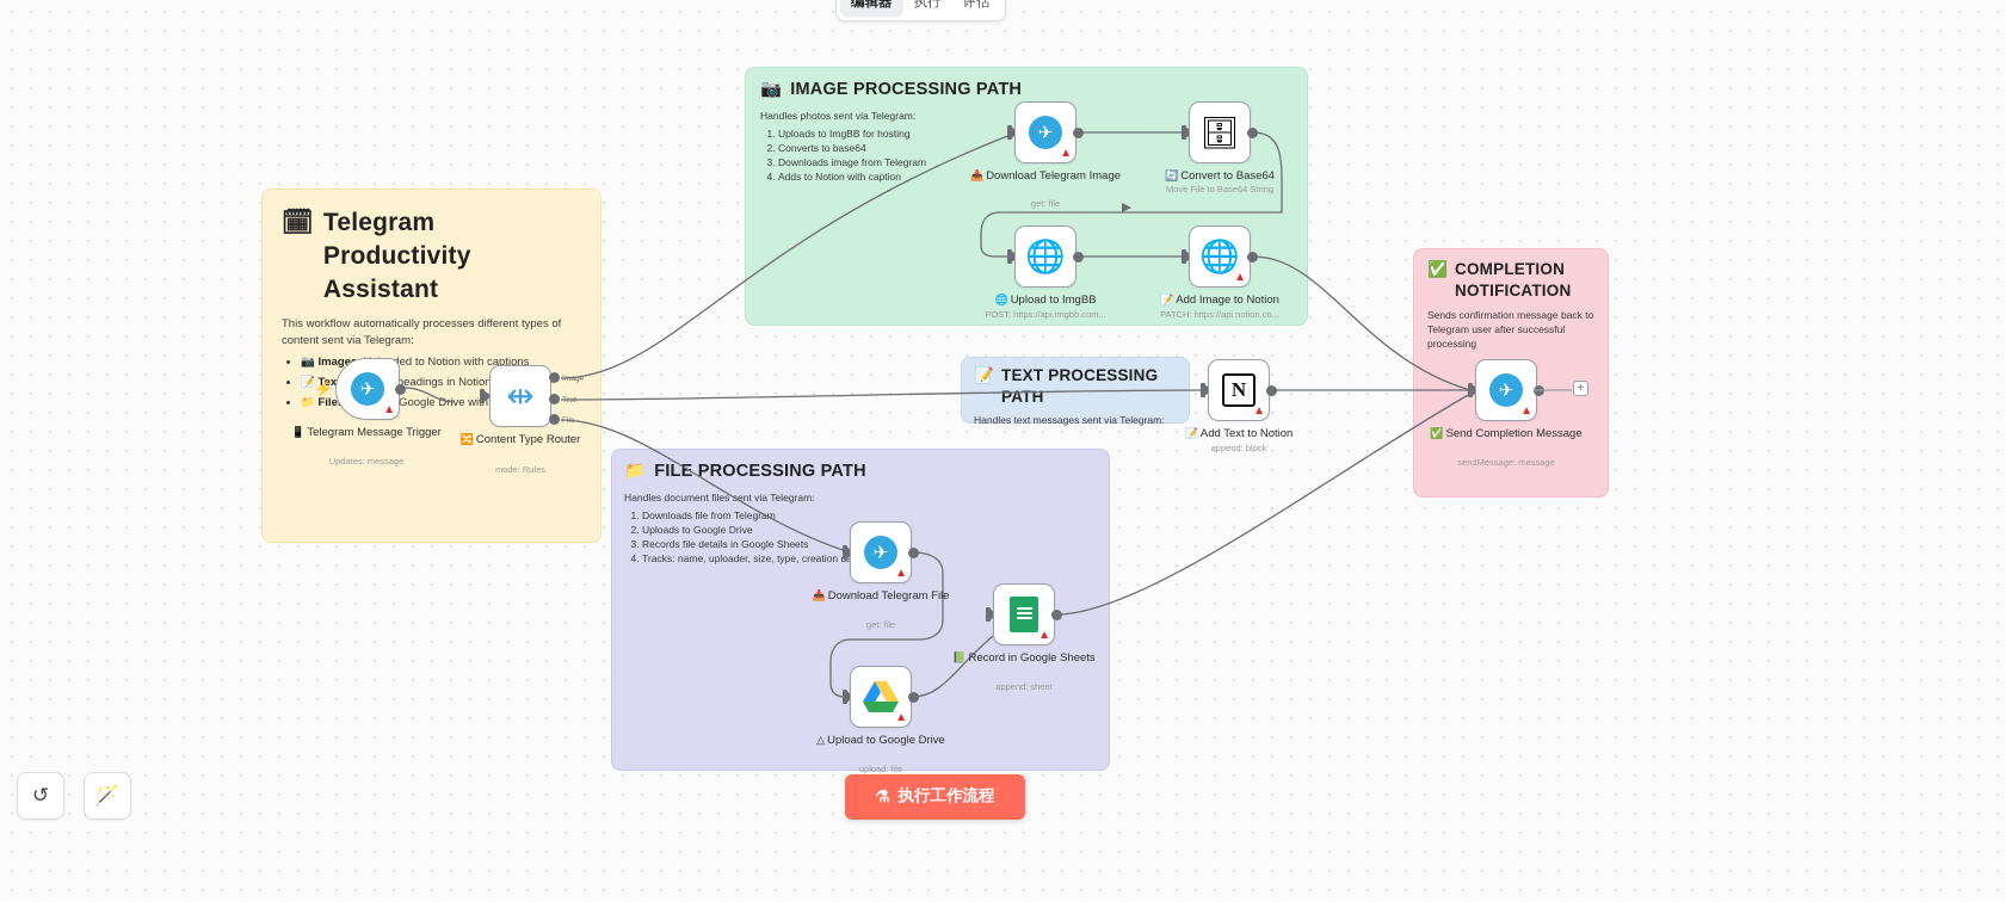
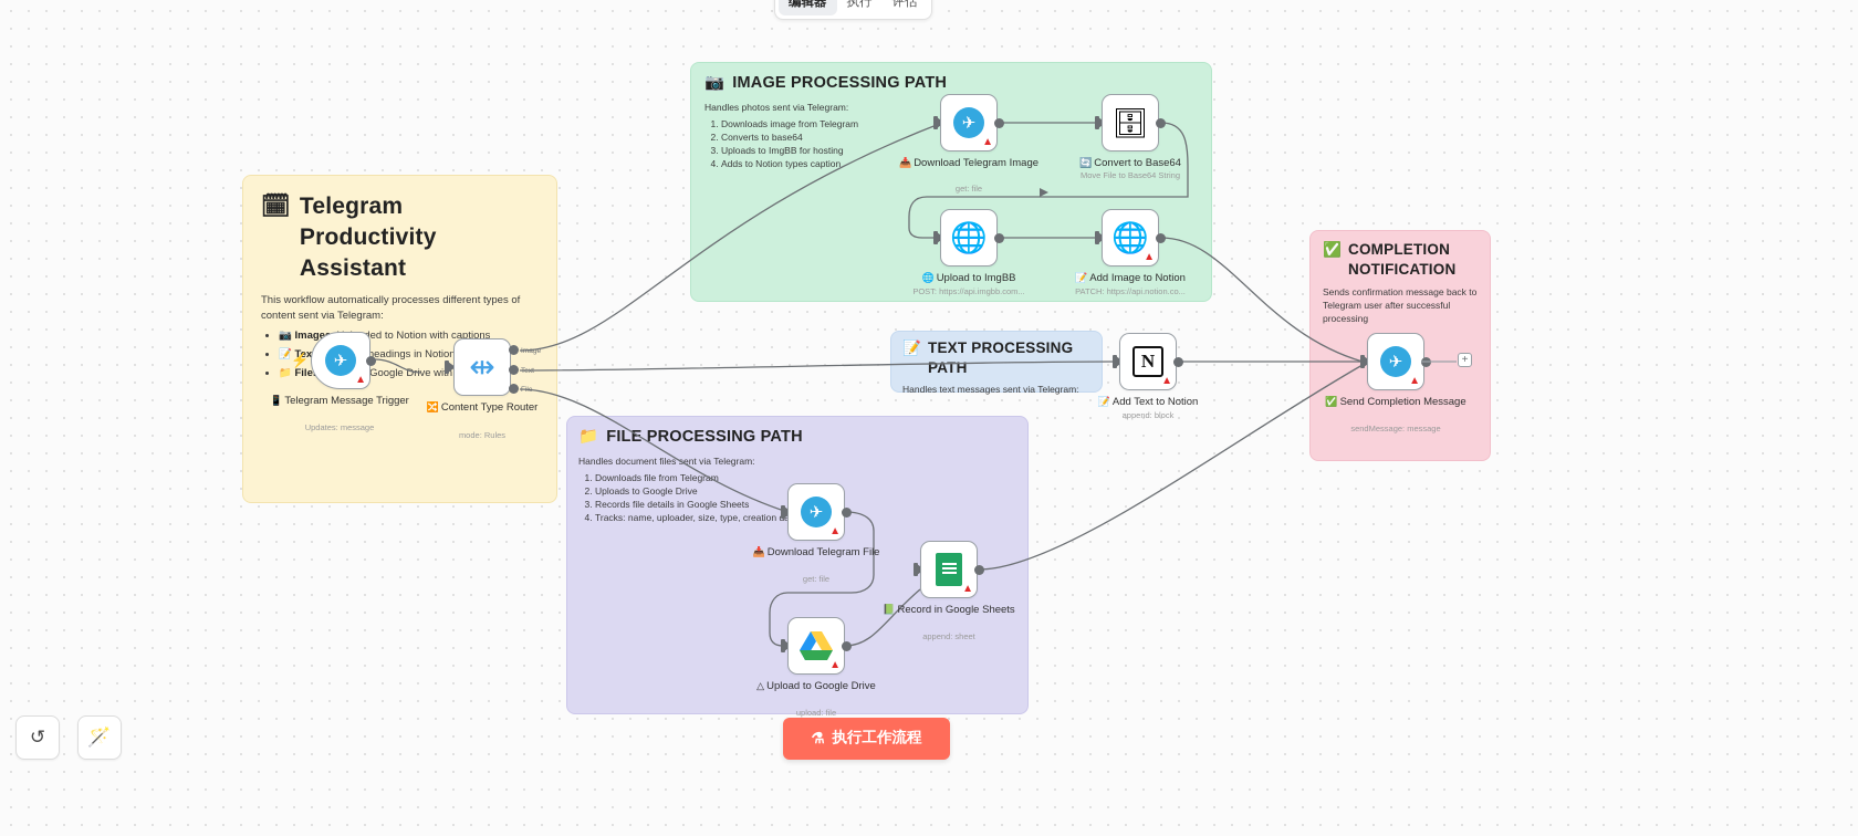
  编辑器
  执行
  评估
  🗓
  Telegram Productivity Assistant
  This workflow automatically processes different types of content sent via Telegram:
  📷 Image ed to Notion with captions
  📷
  IMAGE PROCESSING PATH
  Handles photos sent via Telegram:
- Uploads to ImgBB for hosting
+ Downloads image from Telegram
  Converts to base64
- Downloads image from Telegram
+ Uploads to ImgBB for hosting
- Adds to Notion with caption
+ Adds to Notion types caption
  📝
  TEXT PROCESSING PATH
  Handles text messages sent via Telegram:
  📁
  FILE PROCESSING PATH
  Handles document filesent via Telegram:
  Downloads file from Telegrm
  Uploads to Google Drive
  Records file details in Google Sheets
  Tracks: name, uploader, size, type, creation
  ✅
  COMPLETION NOTIFICATION
  Sends confirmation message back to Telegram user after successful processing
  ⚡
  ✈
  ▲
  📱 Telegram Message Trigger
  Updates: message
  ⇹
  🔀 Content Type Router
  mode: Rules
  ✈
  ▲
  📥 Download Telegram Image
  get: file
  🗄
  🔄 Convert to Base64
  Move File to Base64 String
  🌐
  🌐 Upload to ImgBB
  POST: https://api.imgbb.com...
  🌐
  ▲
  📝 Add Image to Notion
  PATCH: https://api.notion.co...
  N
  ▲
  📝 Add Text to Notion
  append: block
  ✈
  ▲
  📥 Download Telegram File
  get: file
  ▲
  △ Upload to Google Drive
  upload: file
  ▲
  📗 Record in Google Sheets
  append: sheet
  ✈
  ▲
  ✅ Send Completion Message
  sendMessage: message
  +
  ↺
  🪄
  ⚗
  执行工作流程
